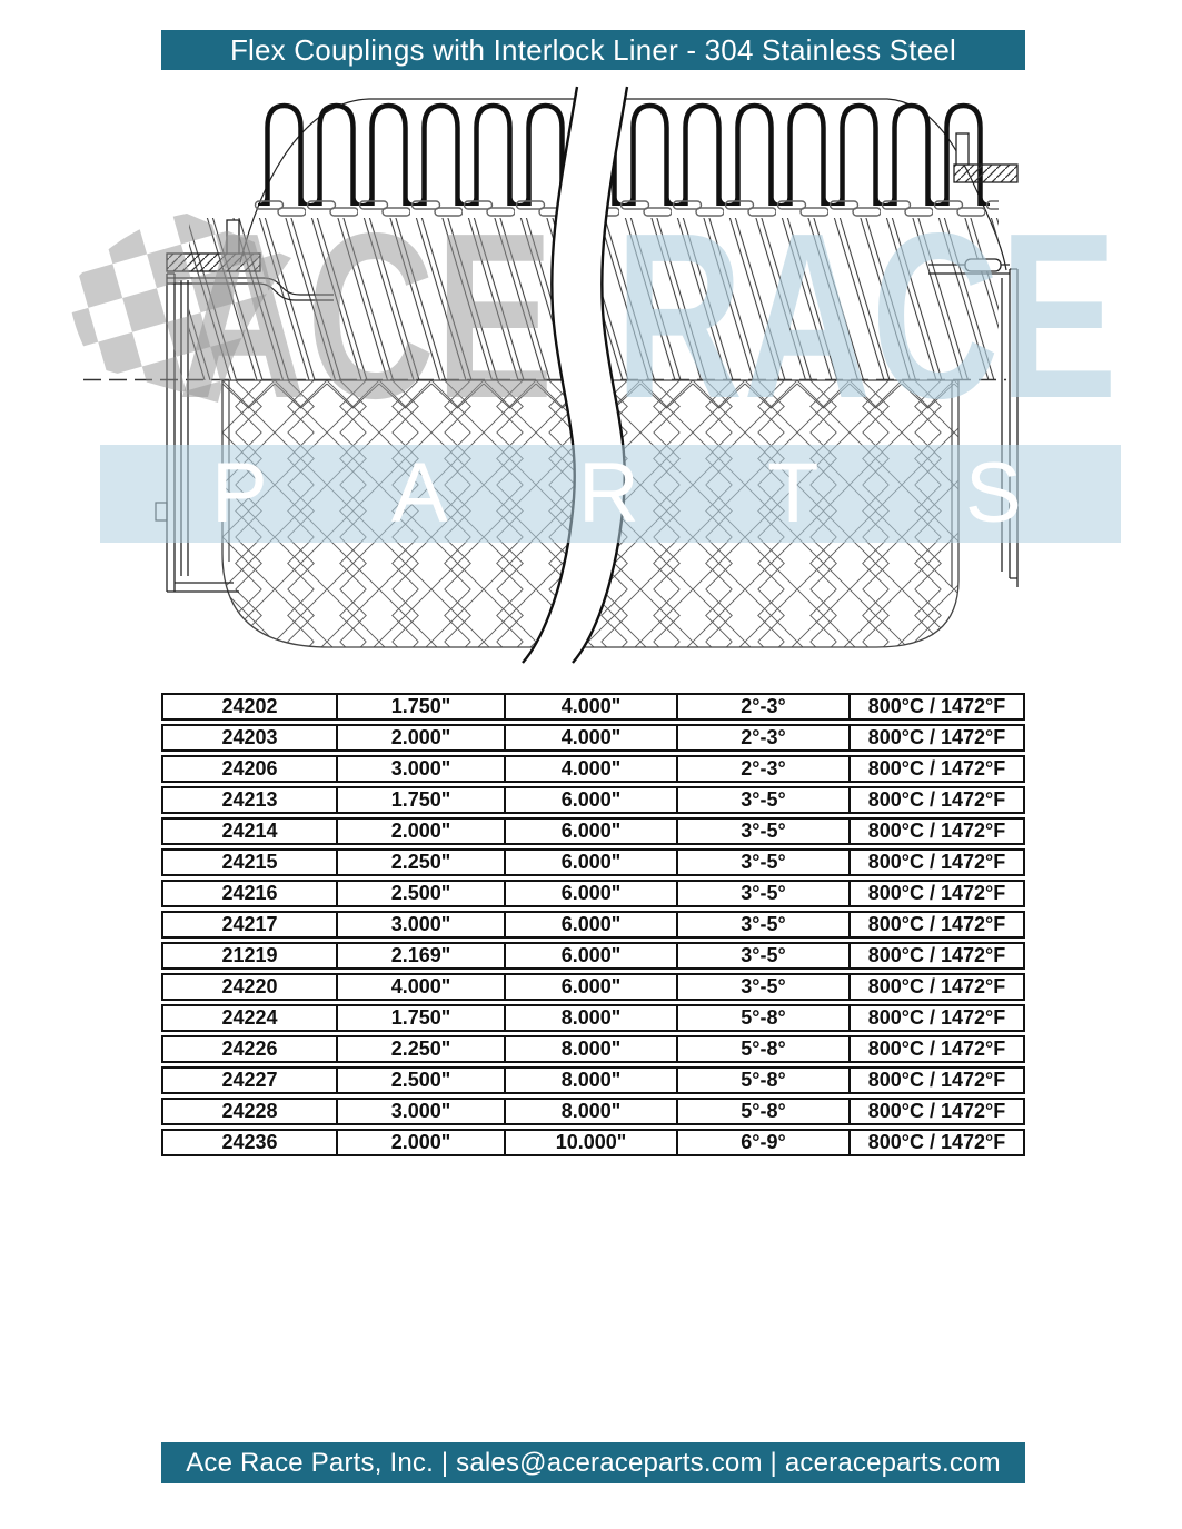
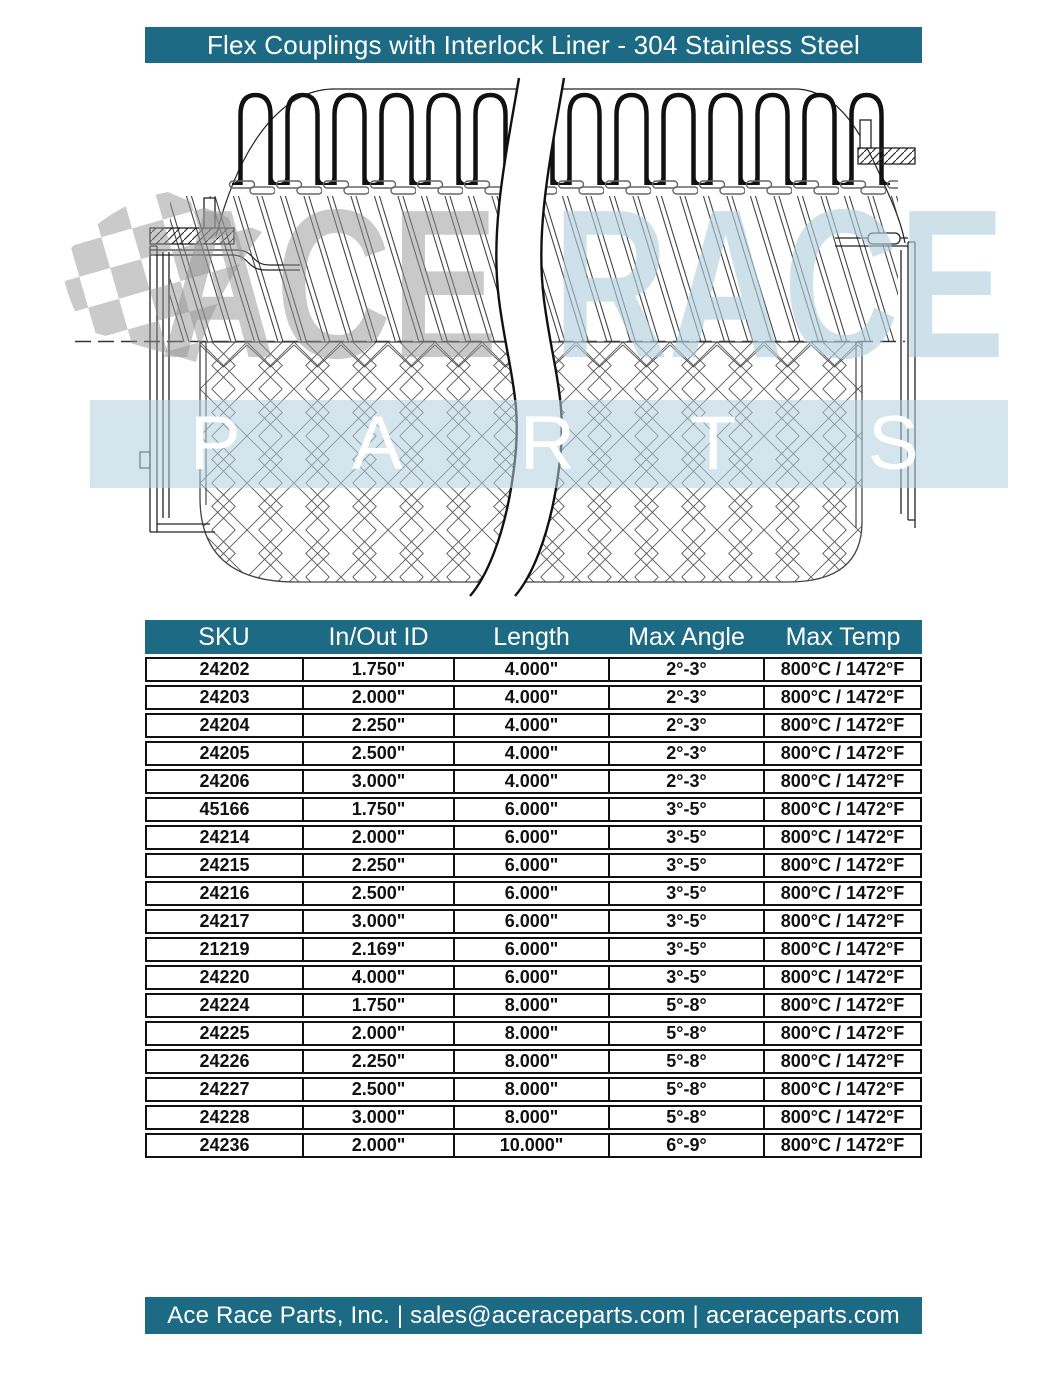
  Flex Couplings with Interlock Liner - 304 Stainless Steel
  ACE
  RACE
  PARTS
+ SKU
+ In/Out ID
+ Length
+ Max Angle
+ Max Temp
  24202	1.750"	4.000"	2°-3°	800°C / 1472°F
  24203	2.000"	4.000"	2°-3°	800°C / 1472°F
+ 24204	2.250"	4.000"	2°-3°	800°C / 1472°F
+ 24205	2.500"	4.000"	2°-3°	800°C / 1472°F
  24206	3.000"	4.000"	2°-3°	800°C / 1472°F
- 24213	1.750"	6.000"	3°-5°	800°C / 1472°F
+ 45166	1.750"	6.000"	3°-5°	800°C / 1472°F
  24214	2.000"	6.000"	3°-5°	800°C / 1472°F
  24215	2.250"	6.000"	3°-5°	800°C / 1472°F
  24216	2.500"	6.000"	3°-5°	800°C / 1472°F
  24217	3.000"	6.000"	3°-5°	800°C / 1472°F
  21219	2.169"	6.000"	3°-5°	800°C / 1472°F
  24220	4.000"	6.000"	3°-5°	800°C / 1472°F
  24224	1.750"	8.000"	5°-8°	800°C / 1472°F
+ 24225	2.000"	8.000"	5°-8°	800°C / 1472°F
  24226	2.250"	8.000"	5°-8°	800°C / 1472°F
  24227	2.500"	8.000"	5°-8°	800°C / 1472°F
  24228	3.000"	8.000"	5°-8°	800°C / 1472°F
  24236	2.000"	10.000"	6°-9°	800°C / 1472°F
  Ace Race Parts, Inc. | sales@aceraceparts.com | aceraceparts.com
